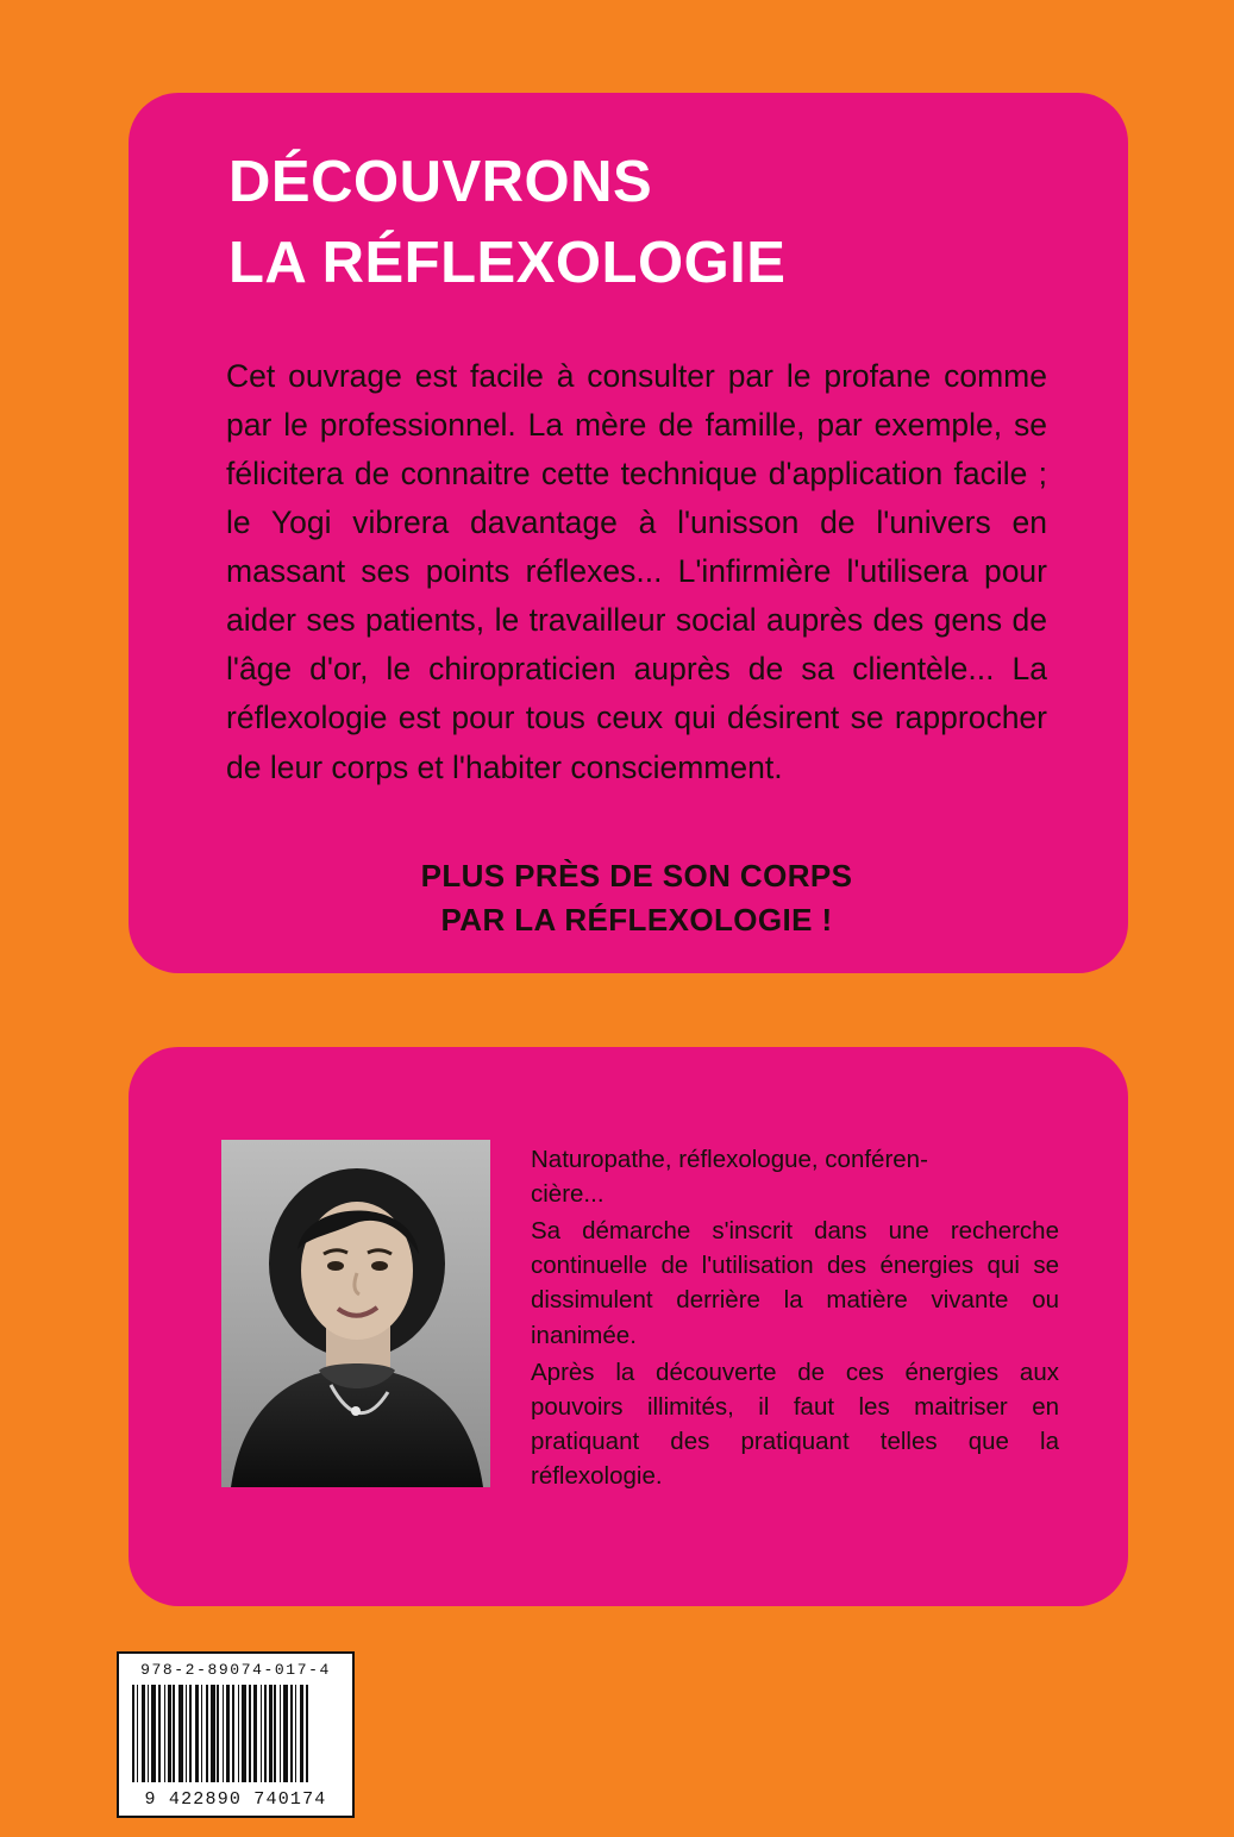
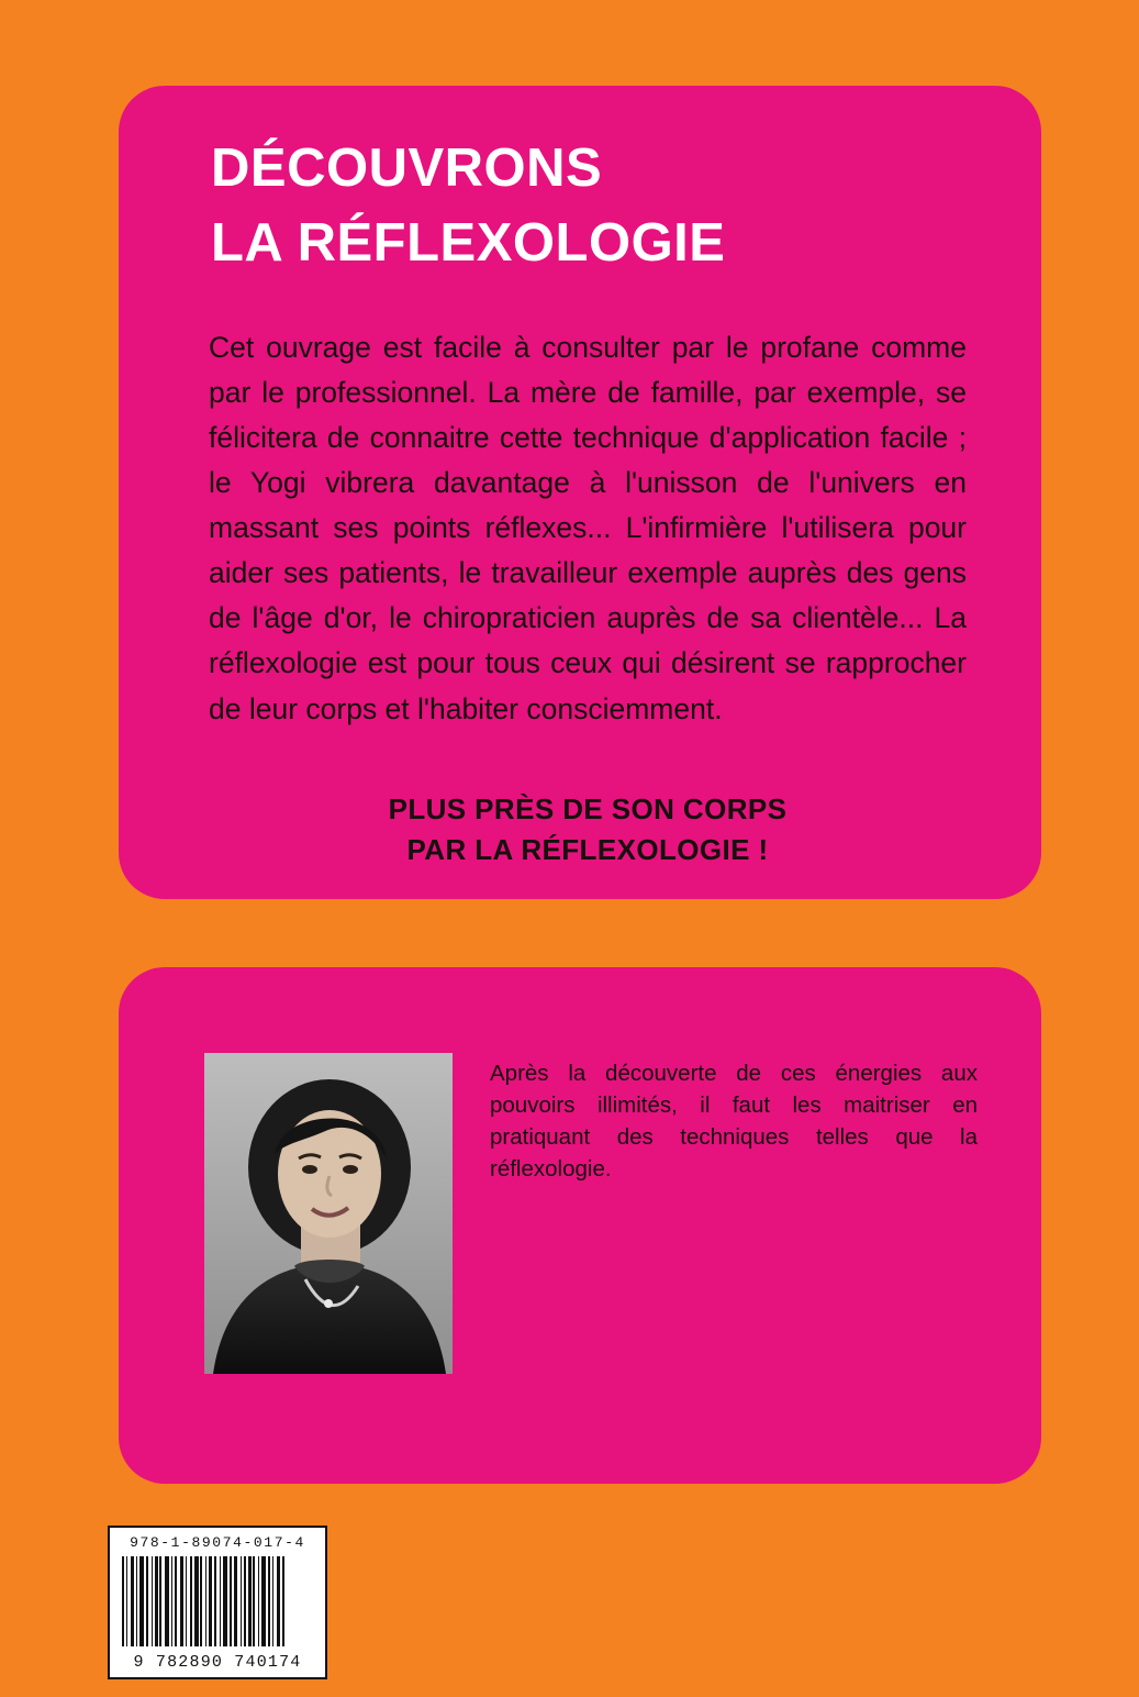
  DÉCOUVRONS
  LA RÉFLEXOLOGIE
- Cet ouvrage est facile à consulter par le profane comme par le professionnel. La mère de famille, par exemple, se félicitera de connaitre cette technique d'application facile ; le Yogi vibrera davantage à l'unisson de l'univers en massant ses points réflexes... L'infirmière l'utilisera pour aider ses patients, le travailleur social auprès des gens de l'âge d'or, le chiropraticien auprès de sa clientèle... La réflexologie est pour tous ceux qui désirent se rapprocher de leur corps et l'habiter consciemment.
+ Cet ouvrage est facile à consulter par le profane comme par le professionnel. La mère de famille, par exemple, se félicitera de connaitre cette technique d'application facile ; le Yogi vibrera davantage à l'unisson de l'univers en massant ses points réflexes... L'infirmière l'utilisera pour aider ses patients, le travailleur exemple auprès des gens de l'âge d'or, le chiropraticien auprès de sa clientèle... La réflexologie est pour tous ceux qui désirent se rapprocher de leur corps et l'habiter consciemment.
  PLUS PRÈS DE SON CORPS
  PAR LA RÉFLEXOLOGIE !
- Naturopathe, réflexologue, conféren-
- cière...
- Sa démarche s'inscrit dans une recherche continuelle de l'utilisation des énergies qui se dissimulent derrière la matière vivante ou inanimée.
- Après la découverte de ces énergies aux pouvoirs illimités, il faut les maitriser en pratiquant des pratiquant telles que la réflexologie.
+ Après la découverte de ces énergies aux pouvoirs illimités, il faut les maitriser en pratiquant des techniques telles que la réflexologie.
- 978-2-89074-017-4
+ 978-1-89074-017-4
- 9 422890 740174
+ 9 782890 740174
